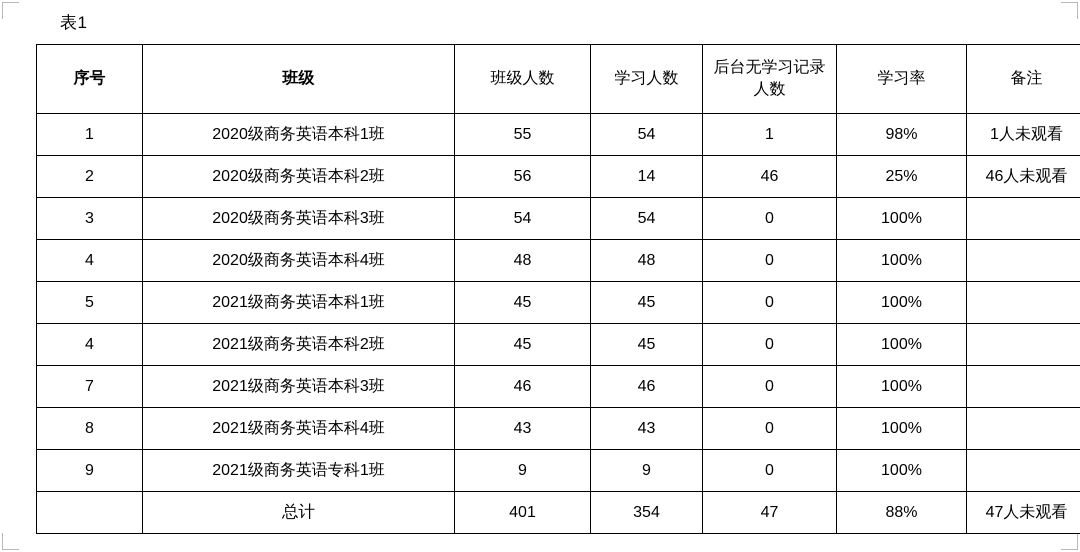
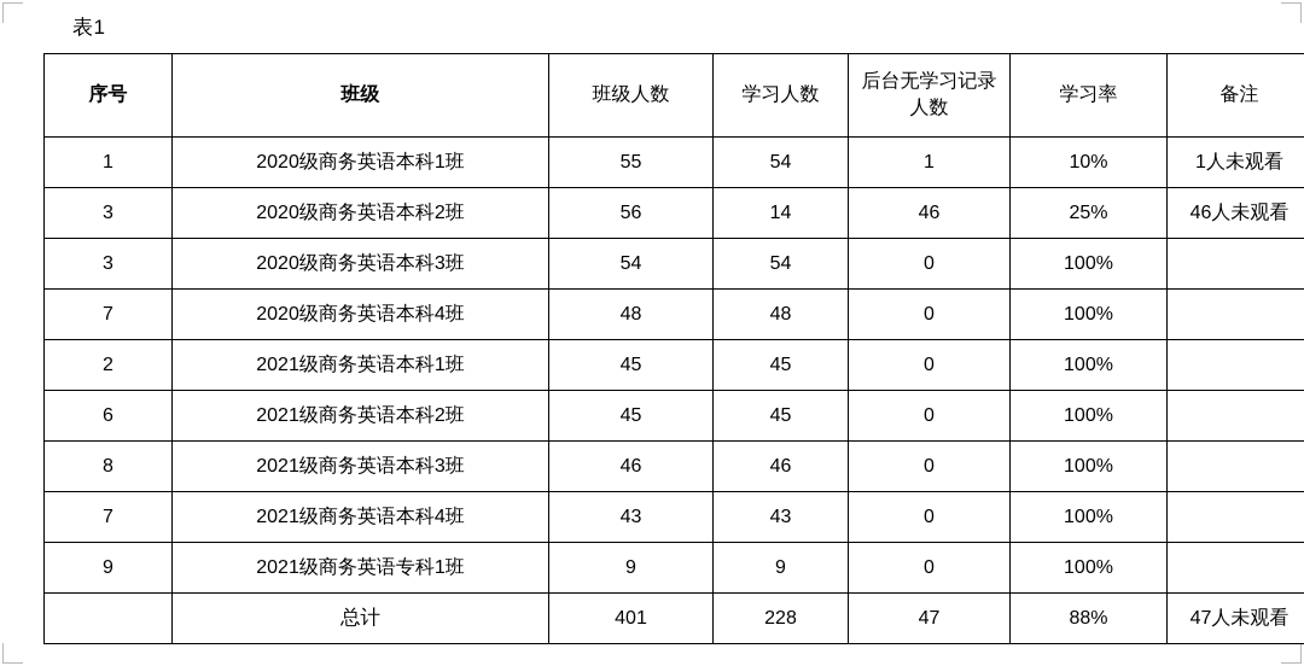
  表1
  序号	班级	班级人数	学习人数	后台无学习记录 人数	学习率	备注
- 1	2020级商务英语本科1班	55	54	1	98%	1人未观看
+ 1	2020级商务英语本科1班	55	54	1	10%	1人未观看
- 2	2020级商务英语本科2班	56	14	46	25%	46人未观看
+ 3	2020级商务英语本科2班	56	14	46	25%	46人未观看
  3	2020级商务英语本科3班	54	54	0	100%
- 4	2020级商务英语本科4班	48	48	0	100%
+ 7	2020级商务英语本科4班	48	48	0	100%
- 5	2021级商务英语本科1班	45	45	0	100%
+ 2	2021级商务英语本科1班	45	45	0	100%
- 4	2021级商务英语本科2班	45	45	0	100%
+ 6	2021级商务英语本科2班	45	45	0	100%
- 7	2021级商务英语本科3班	46	46	0	100%
+ 8	2021级商务英语本科3班	46	46	0	100%
- 8	2021级商务英语本科4班	43	43	0	100%
+ 7	2021级商务英语本科4班	43	43	0	100%
  9	2021级商务英语专科1班	9	9	0	100%
- 	总计	401	354	47	88%	47人未观看
+ 	总计	401	228	47	88%	47人未观看
